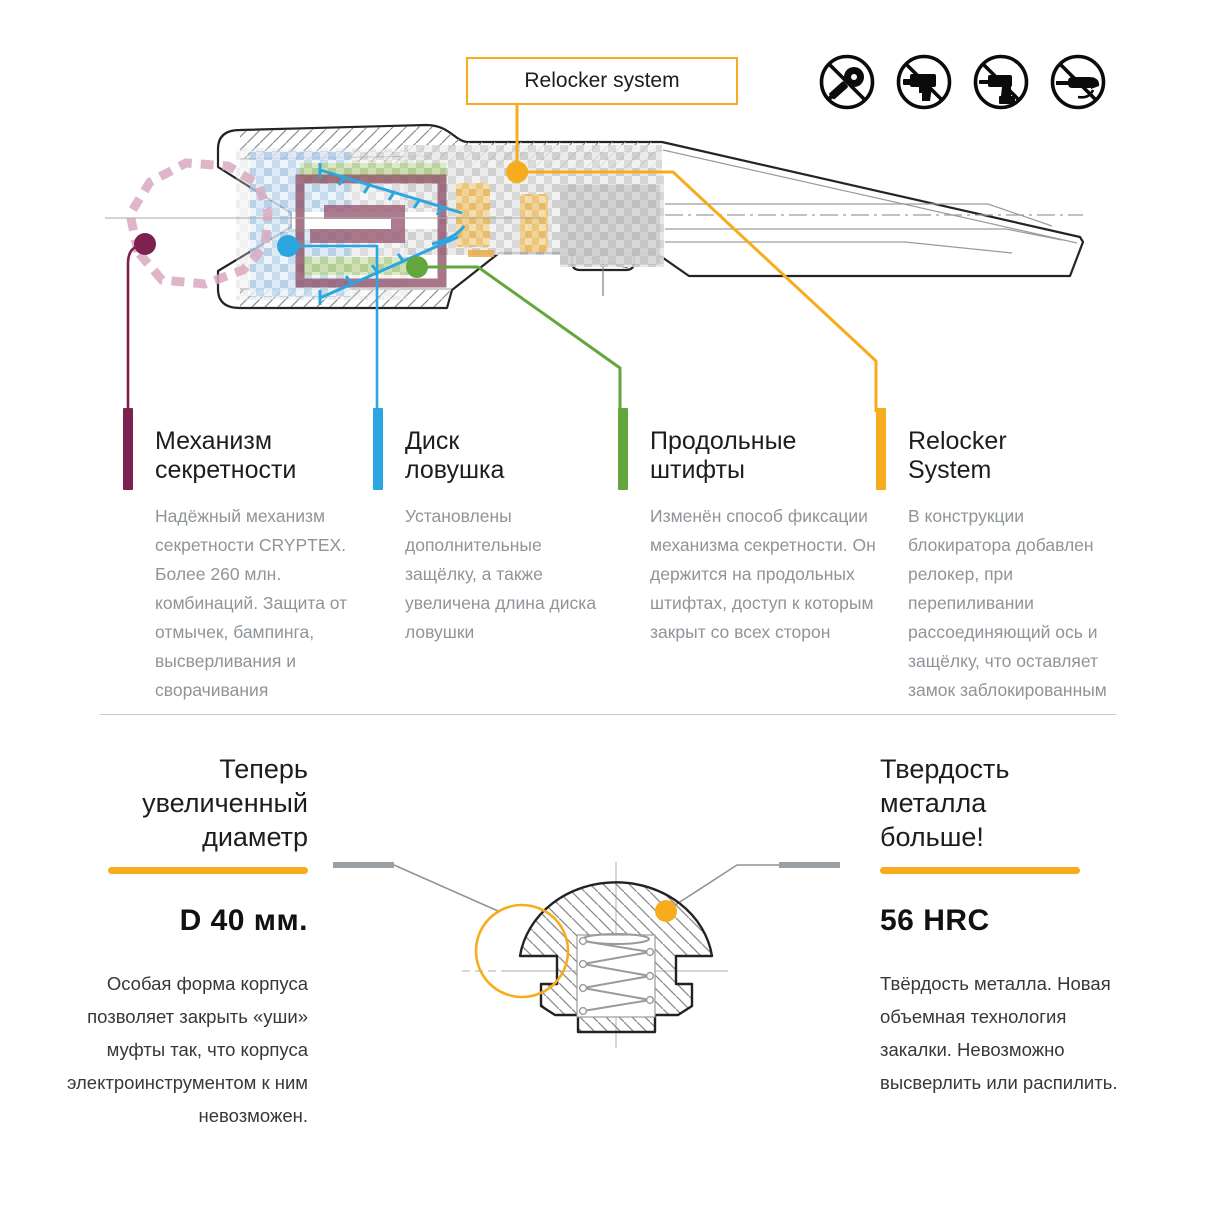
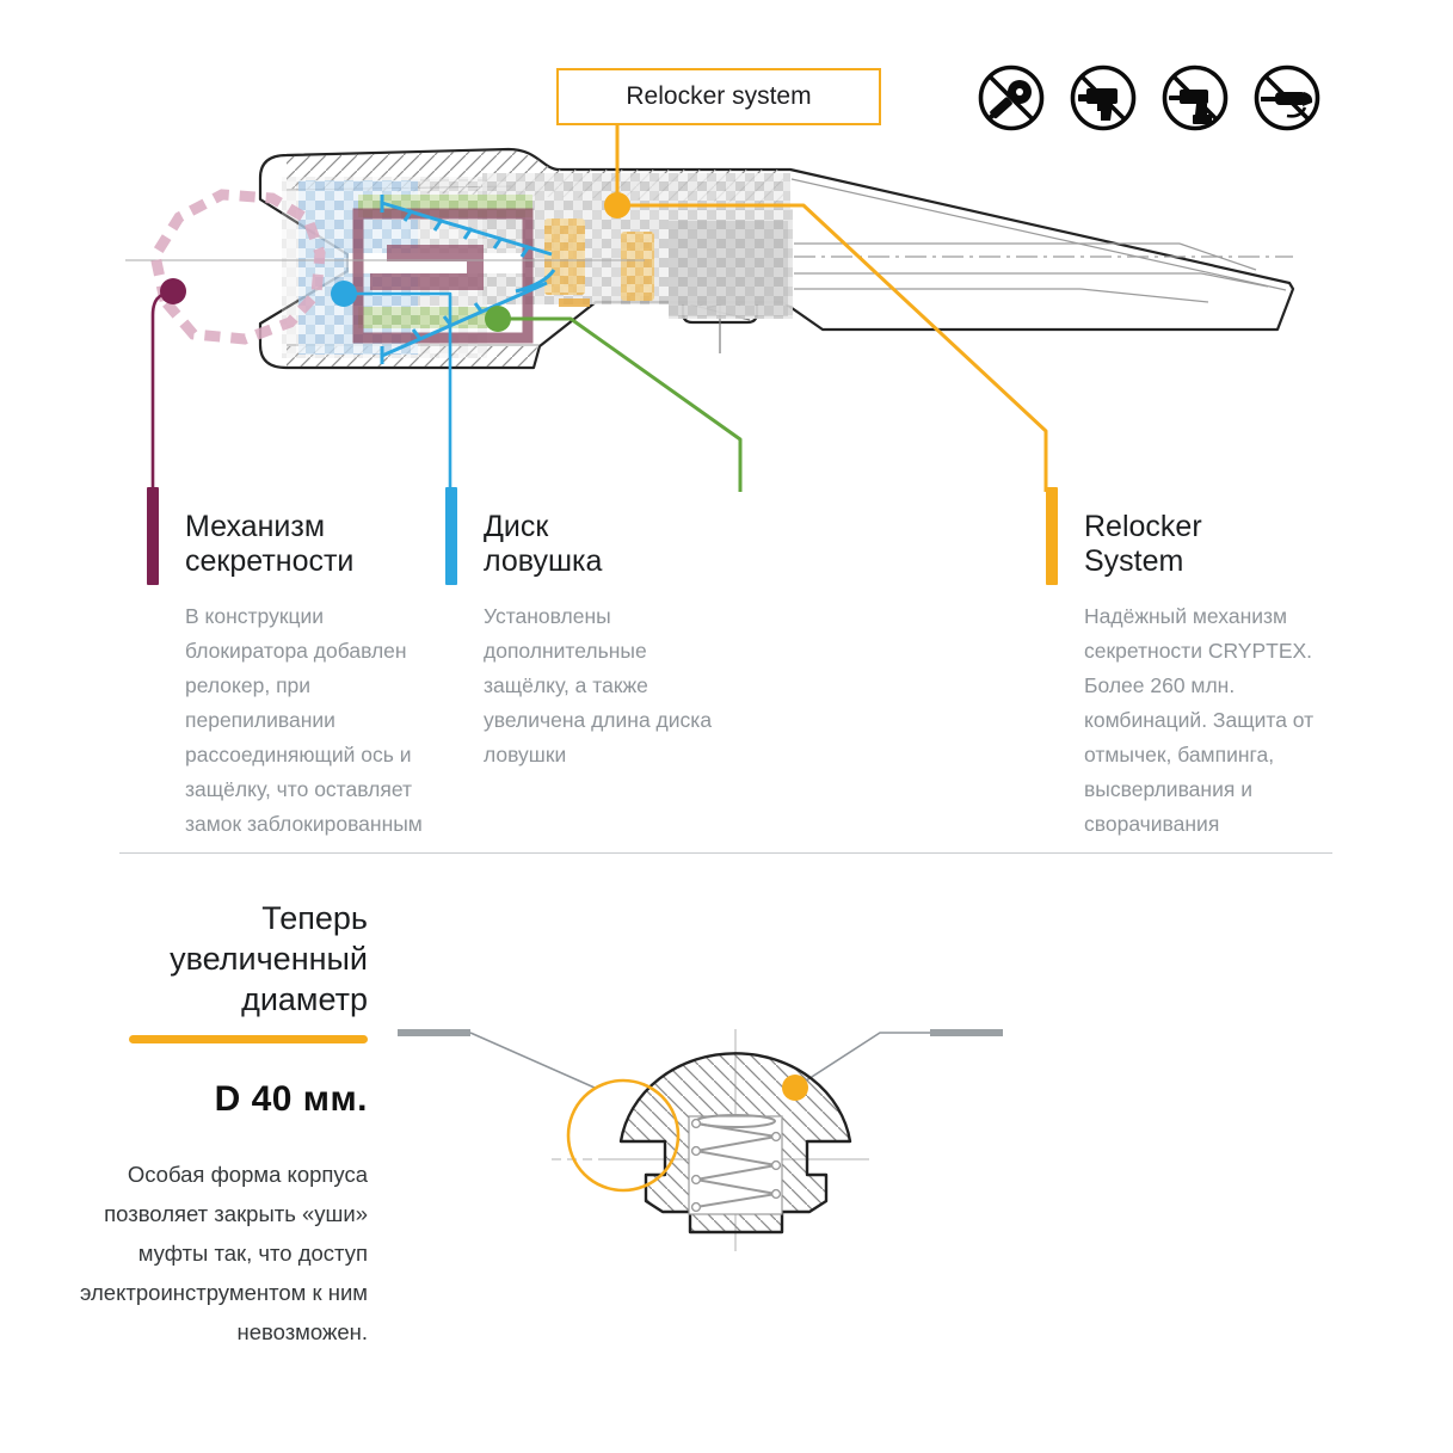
  Relocker system
  Механизм
  секретности
- Надёжный механизм секретности CRYPTEX. Более 260 млн. комбинаций. Защита от отмычек, бампинга, высверливания и сворачивания
+ В конструкции блокиратора добавлен релокер, при перепиливании рассоединяющий ось и защёлку, что оставляет замок заблокированным
  Диск
  ловушка
  Установлены дополнительные защёлку, а также увеличена длина диска ловушки
- Продольные
- штифты
- Изменён способ фиксации механизма секретности. Он держится на продольных штифтах, доступ к которым закрыт со всех сторон
  Relocker
  System
- В конструкции блокиратора добавлен релокер, при перепиливании рассоединяющий ось и защёлку, что оставляет замок заблокированным
+ Надёжный механизм секретности CRYPTEX. Более 260 млн. комбинаций. Защита от отмычек, бампинга, высверливания и сворачивания
  Теперь
  увеличенный
  диаметр
  D 40 мм.
- Особая форма корпуса позволяет закрыть «уши» муфты так, что корпуса электроинструментом к ним невозможен.
+ Особая форма корпуса позволяет закрыть «уши» муфты так, что доступ электроинструментом к ним невозможен.
- Твердость
- металла
- больше!
- 56 HRC
- Твёрдость металла. Новая объемная технология закалки. Невозможно высверлить или распилить.
